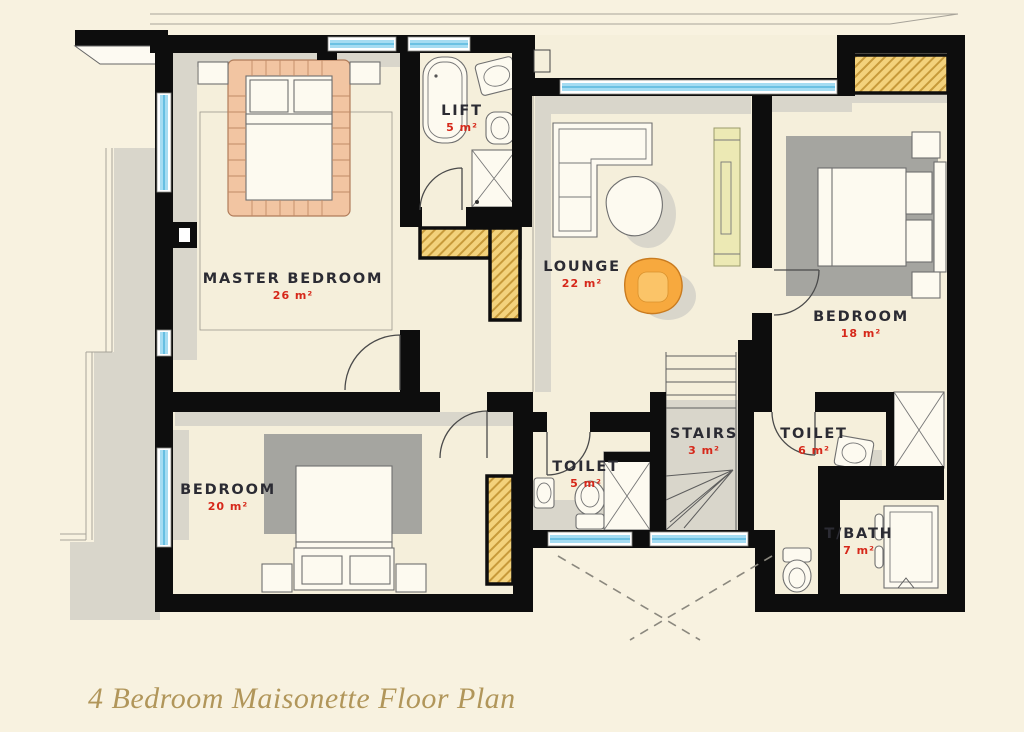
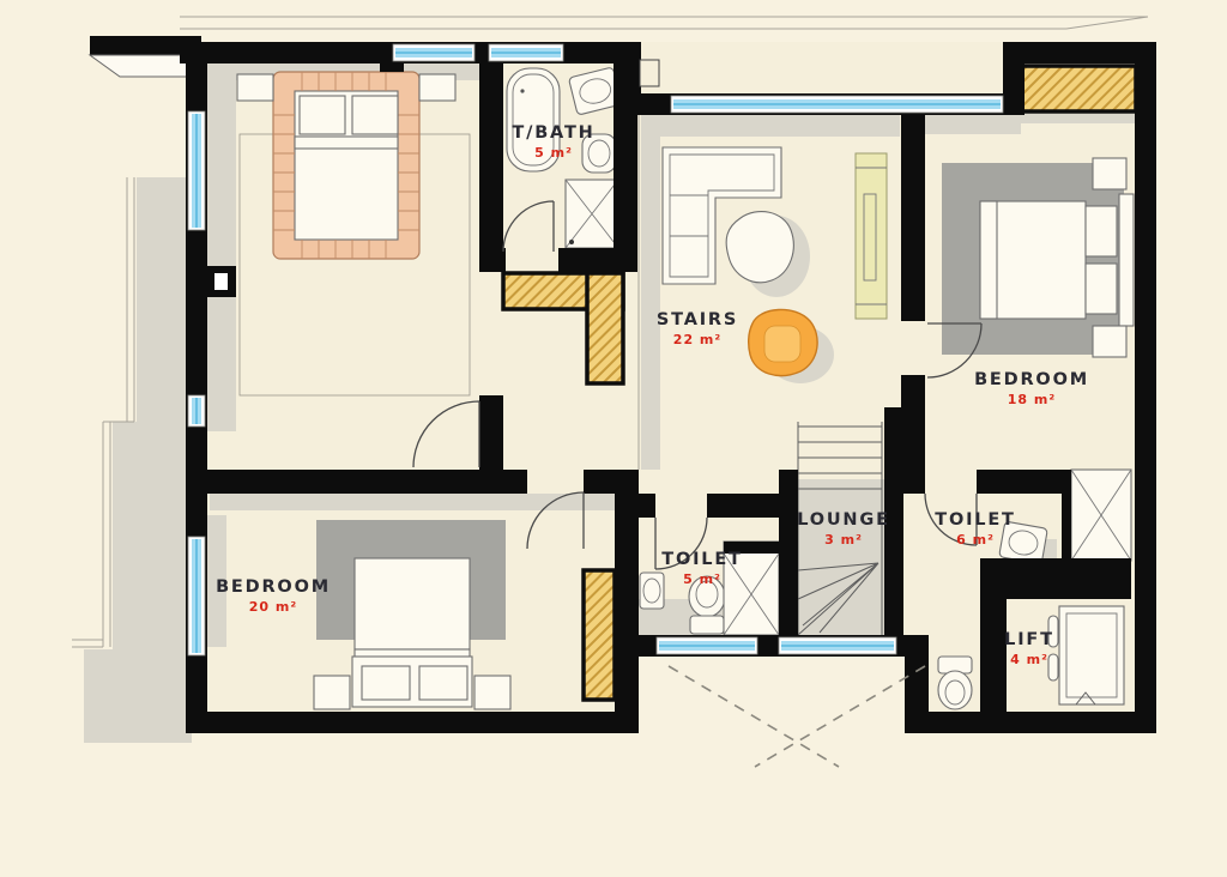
- MASTER BEDROOM
- 26 m²
- LIFT
+ T/BATH
  5 m²
- LOUNGE
+ STAIRS
  22 m²
  BEDROOM
  18 m²
  BEDROOM
  20 m²
  TOILET
  5 m²
- STAIRS
+ LOUNGE
  3 m²
  TOILET
  6 m²
- T/BATH
+ LIFT
- 7 m²
+ 4 m²
- 4 Bedroom Maisonette Floor Plan
